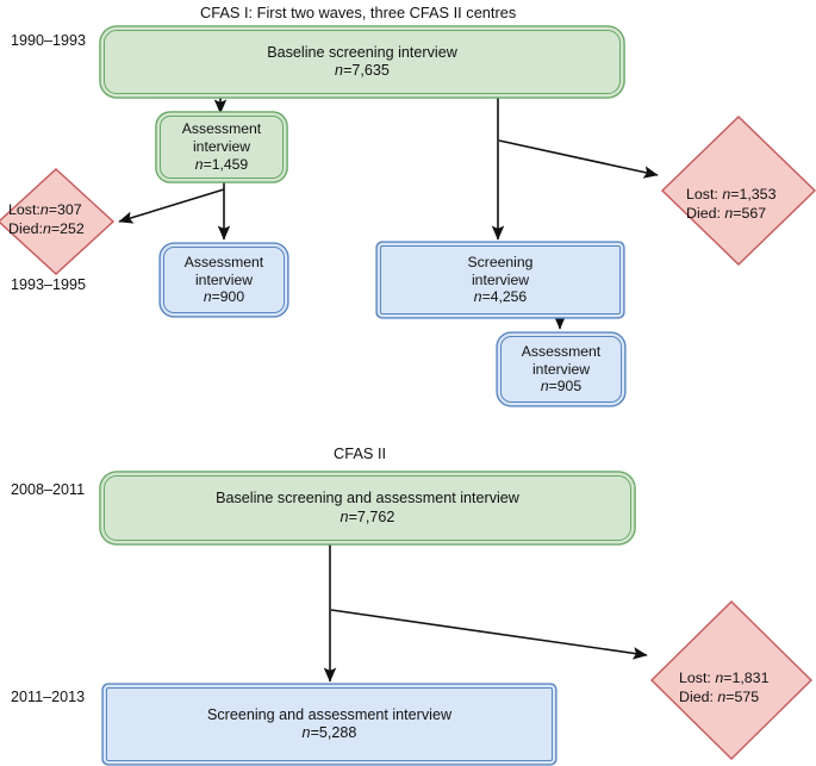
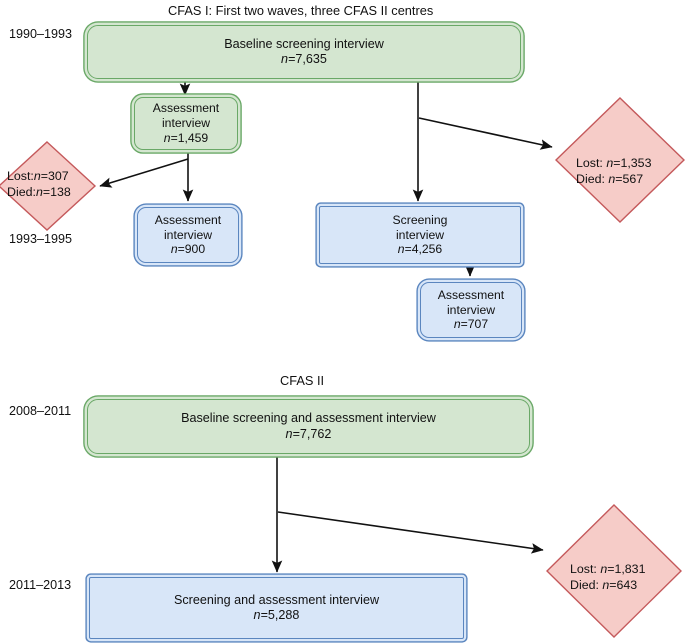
  CFAS I: First two waves, three CFAS II centres
  CFAS II
  1990–1993
  1993–1995
  2008–2011
  2011–2013
  Baseline screening interview
  n=7,635
  Assessment
  interview
  n=1,459
  Assessment
  interview
  n=900
  Screening
  interview
  n=4,256
  Assessment
  interview
- n=905
+ n=707
  Baseline screening and assessment interview
  n=7,762
  Screening and assessment interview
  n=5,288
  Lost:n=307
- Died:n=252
+ Died:n=138
  Lost: n=1,353
  Died: n=567
  Lost: n=1,831
- Died: n=575
+ Died: n=643
